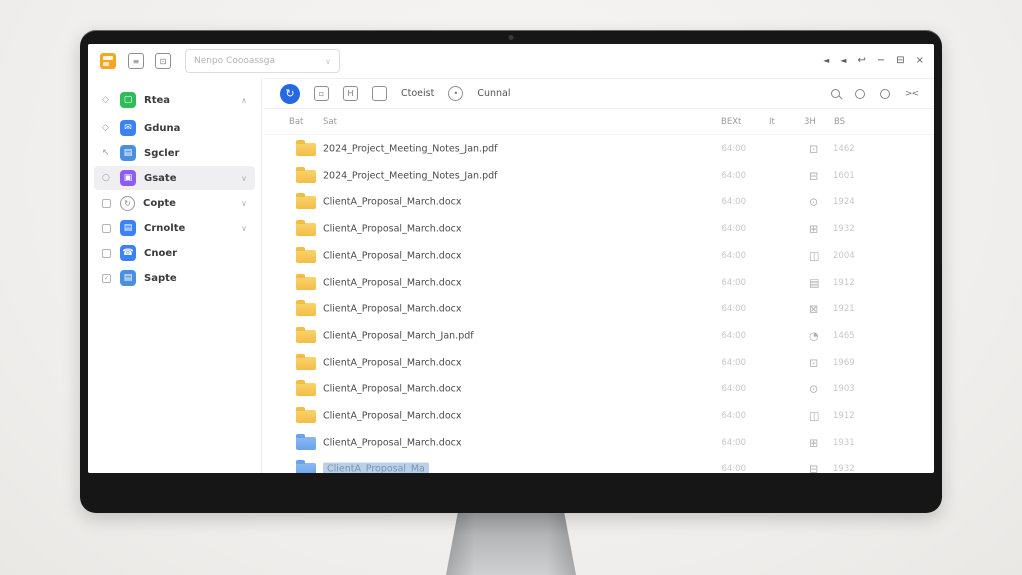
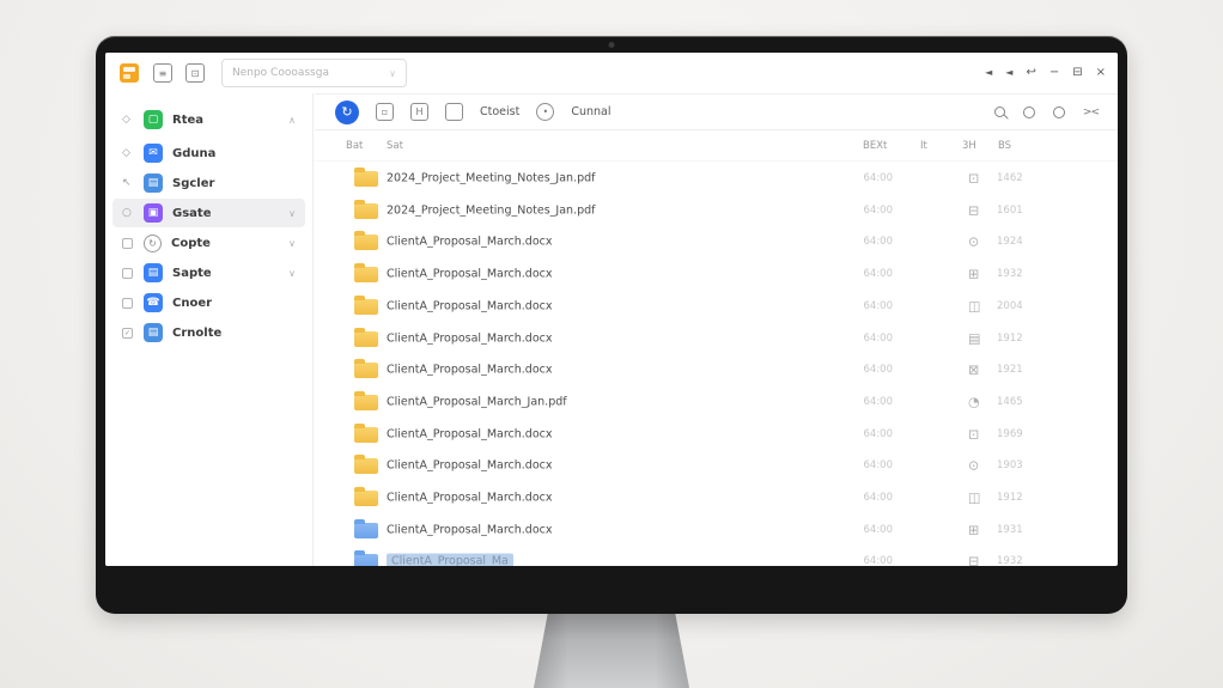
  ≡
  ⊡
  Nenpo Coooassga
  ∨
  ◄
  ◄
  ↩
  −
  ⊟
  ×
  ◇
  ▢
  Rtea
  ∧
  ◇
  ✉
  Gduna
  ↖
  ▤
  Sgcler
  ○
  ▣
  Gsate
  ∨
  ↻
  Copte
  ∨
  ▤
- Crnolte
+ Sapte
  ∨
  ☎
  Cnoer
  ▤
- Sapte
+ Crnolte
  ↻
  ▫
  H
  Ctoeist
  •
  Cunnal
  ><
  Bat
  Sat
  BEXt
  It
  3H
  BS
  2024_Project_Meeting_Notes_Jan.pdf
  64:00
  ⊡
  1462
  2024_Project_Meeting_Notes_Jan.pdf
  64:00
  ⊟
  1601
  ClientA_Proposal_March.docx
  64:00
  ⊙
  1924
  ClientA_Proposal_March.docx
  64:00
  ⊞
  1932
  ClientA_Proposal_March.docx
  64:00
  ◫
  2004
  ClientA_Proposal_March.docx
  64:00
  ▤
  1912
  ClientA_Proposal_March.docx
  64:00
  ⊠
  1921
  ClientA_Proposal_March_Jan.pdf
  64:00
  ◔
  1465
  ClientA_Proposal_March.docx
  64:00
  ⊡
  1969
  ClientA_Proposal_March.docx
  64:00
  ⊙
  1903
  ClientA_Proposal_March.docx
  64:00
  ◫
  1912
  ClientA_Proposal_March.docx
  64:00
  ⊞
  1931
  ClientA_Proposal_Ma
  64:00
  ⊟
  1932
